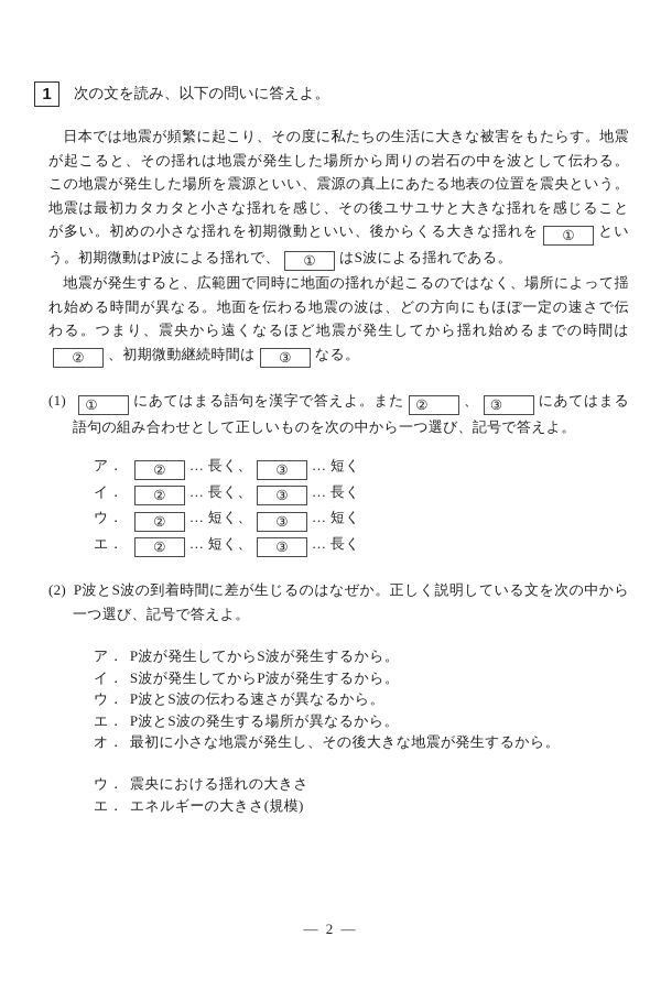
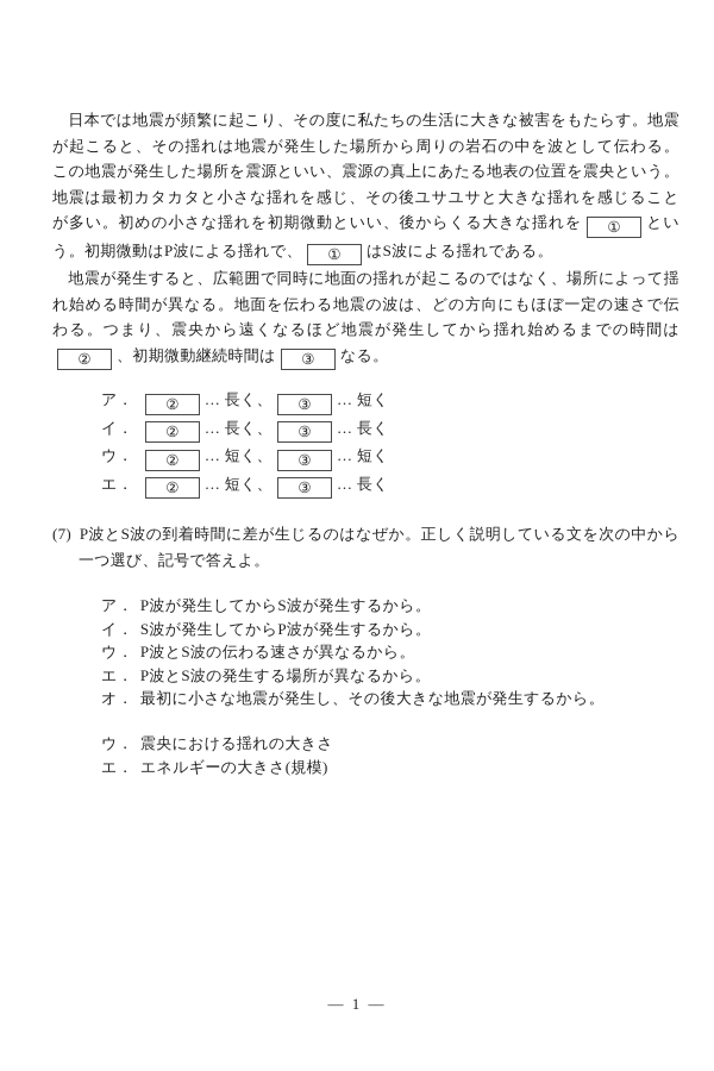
- 1
- 次の文を読み、以下の問いに答えよ。
  日本では地震が頻繁に起こり、その度に私たちの生活に大きな被害をもたらす。地震が起こると、その揺れは地震が発生した場所から周りの岩石の中を波として伝わる。この地震が発生した場所を震源といい、震源の真上にあたる地表の位置を震央という。地震は最初カタカタと小さな揺れを感じ、その後ユサユサと大きな揺れを感じることが多い。初めの小さな揺れを初期微動といい、後からくる大きな揺れを ① という。初期微動はP波による揺れで、 ① はS波による揺れである。
  地震が発生すると、広範囲で同時に地面の揺れが起こるのではなく、場所によって揺れ始める時間が異なる。地面を伝わる地震の波は、どの方向にもほぼ一定の速さで伝わる。つまり、震央から遠くなるほど地震が発生してから揺れ始めるまでの時間は② 、初期微動継続時間は ③ なる。
- (1) ① にあてはまる語句を漢字で答えよ。また ② 、 ③ にあてはまる語句の組み合わせとして正しいものを次の中から一つ選び、記号で答えよ。
  ア． ② … 長く、 ③ … 短く
  イ． ② … 長く、 ③ … 長く
  ウ． ② … 短く、 ③ … 短く
  エ． ② … 短く、 ③ … 長く
- (2) P波とS波の到着時間に差が生じるのはなぜか。正しく説明している文を次の中から一つ選び、記号で答えよ。
+ (7) P波とS波の到着時間に差が生じるのはなぜか。正しく説明している文を次の中から一つ選び、記号で答えよ。
  ア． P波が発生してからS波が発生するから。
  イ． S波が発生してからP波が発生するから。
  ウ． P波とS波の伝わる速さが異なるから。
  エ． P波とS波の発生する場所が異なるから。
  オ． 最初に小さな地震が発生し、その後大きな地震が発生するから。
  ウ． 震央における揺れの大きさ
  エ． エネルギーの大きさ(規模)
- — 2 —
+ — 1 —
